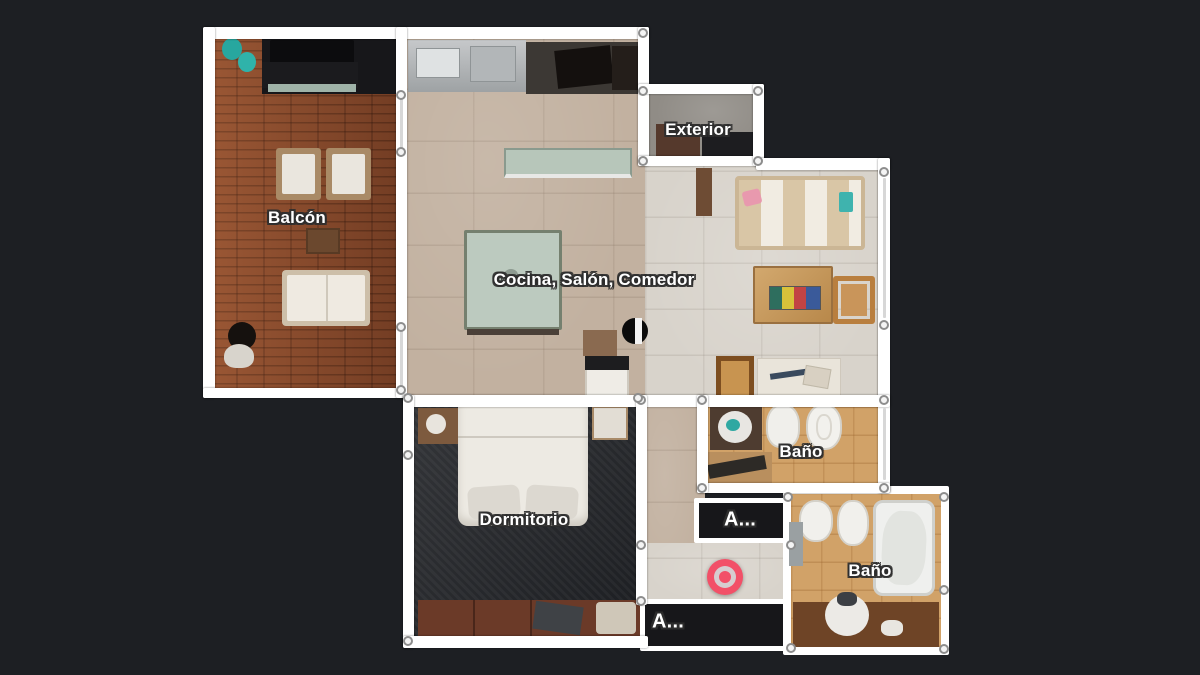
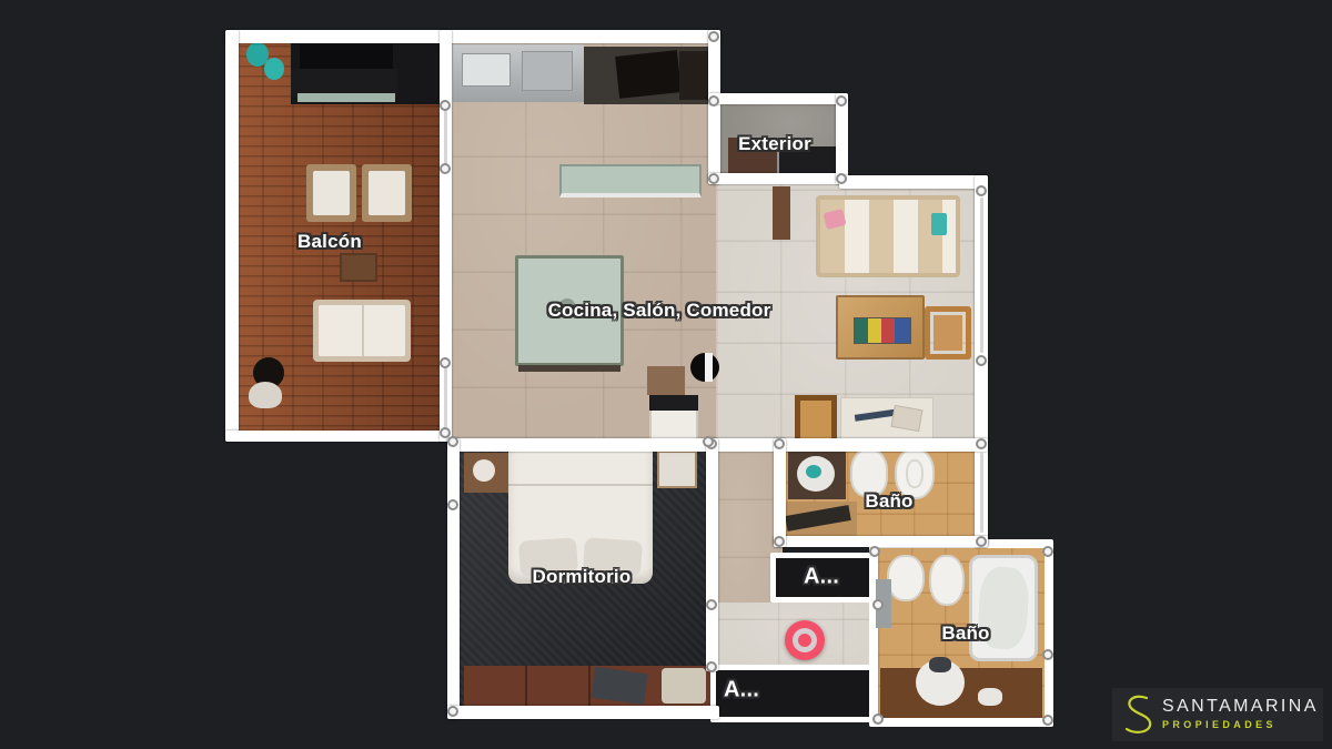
  Balcón
  Cocina, Salón, Comedor
  Exterior
  Baño
  Baño
  Dormitorio
  A...
  A...
+ SANTAMARINA
+ PROPIEDADES
